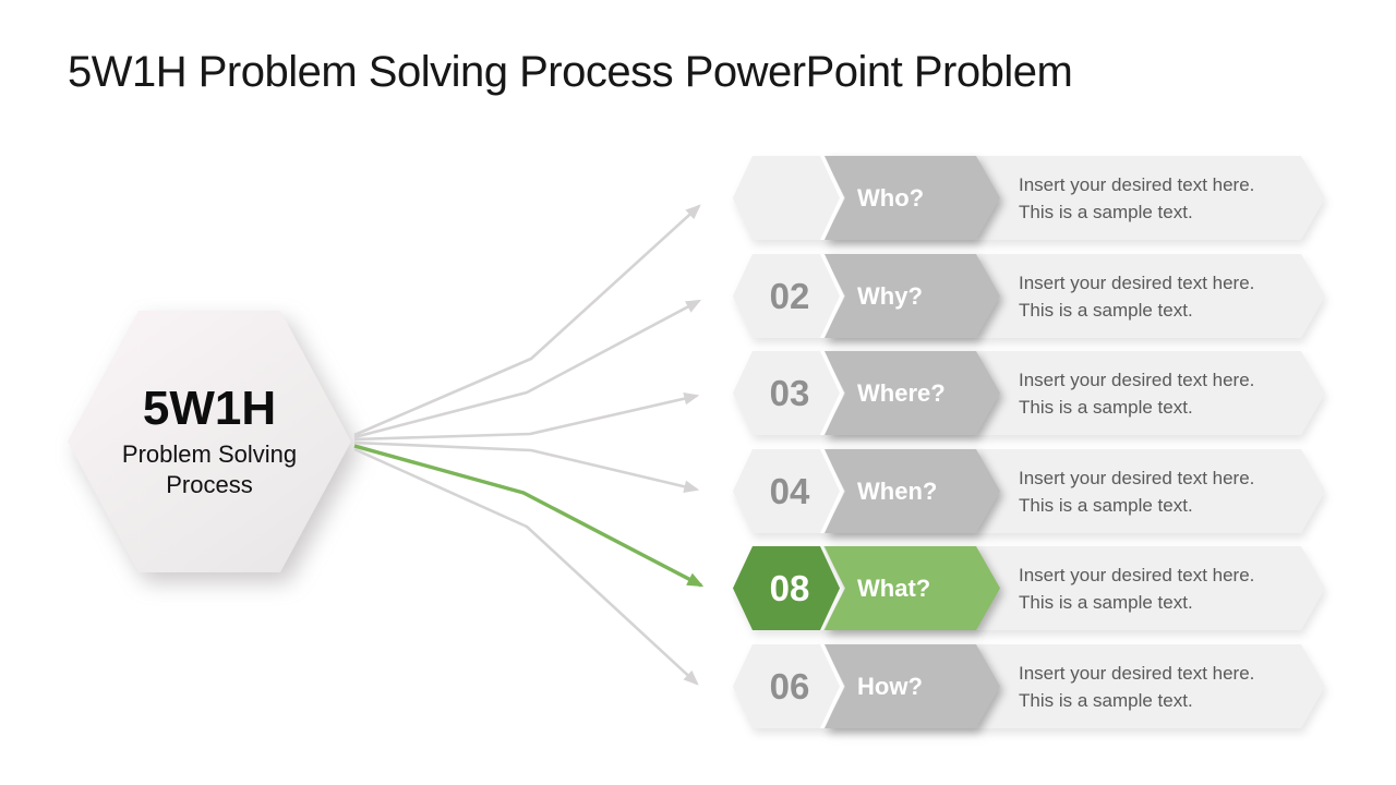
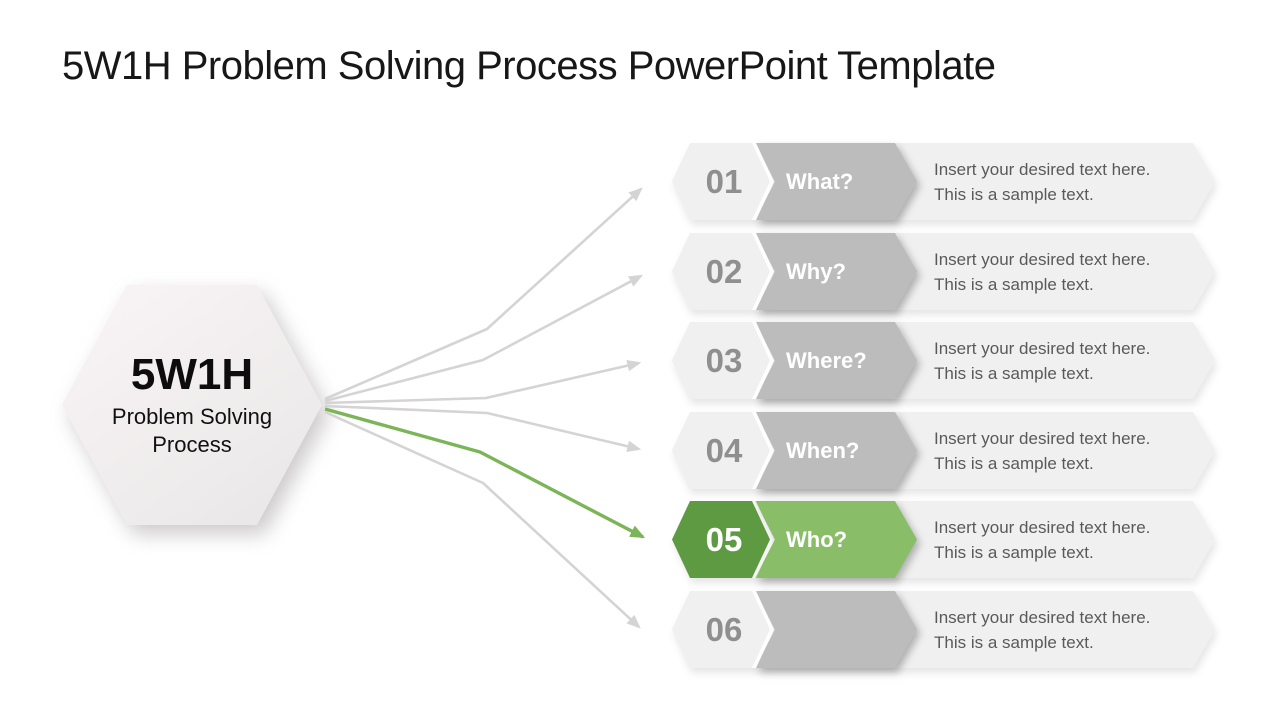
- 5W1H Problem Solving Process PowerPoint Problem
+ 5W1H Problem Solving Process PowerPoint Template
  5W1H
  Problem Solving Process
+ 01
- Who?
+ What?
  Insert your desired text here. This is a sample text.
  02
  Why?
  Insert your desired text here. This is a sample text.
  03
  Where?
  Insert your desired text here. This is a sample text.
  04
  When?
  Insert your desired text here. This is a sample text.
- 08
+ 05
- What?
+ Who?
  Insert your desired text here. This is a sample text.
  06
- How?
  Insert your desired text here. This is a sample text.
